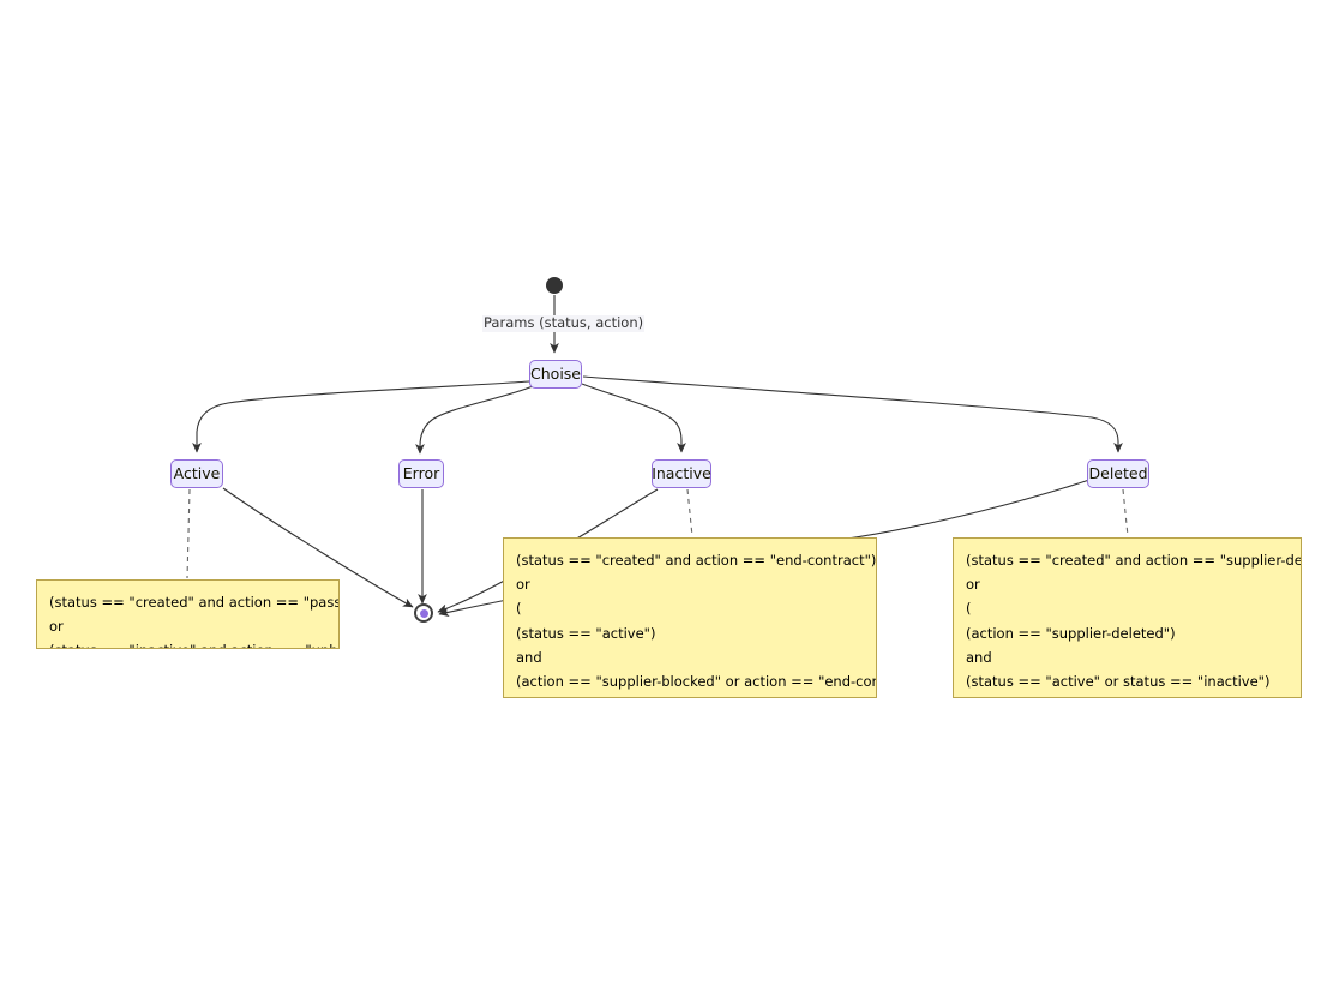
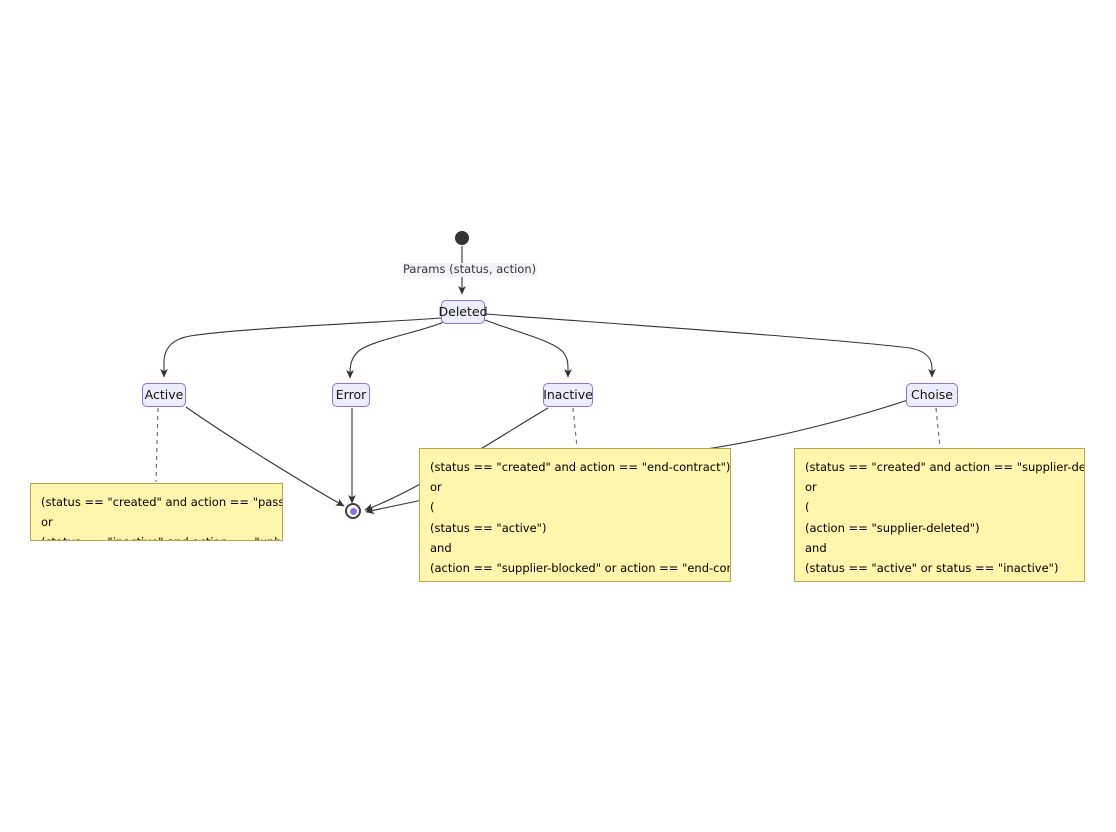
  Params (status, action)
- Choise
+ Deleted
  Active
  Error
  Inactive
- Deleted
+ Choise
  (status == "created" and action == "pass
  or
  (status == "created" and action == "end-contract")
  or
  (
  (status == "active")
  and
  (action == "supplier-blocked" or action == "end-con
  (status == "created" and action == "supplier-de
  or
  (
  (action == "supplier-deleted")
  and
  (status == "active" or status == "inactive")
